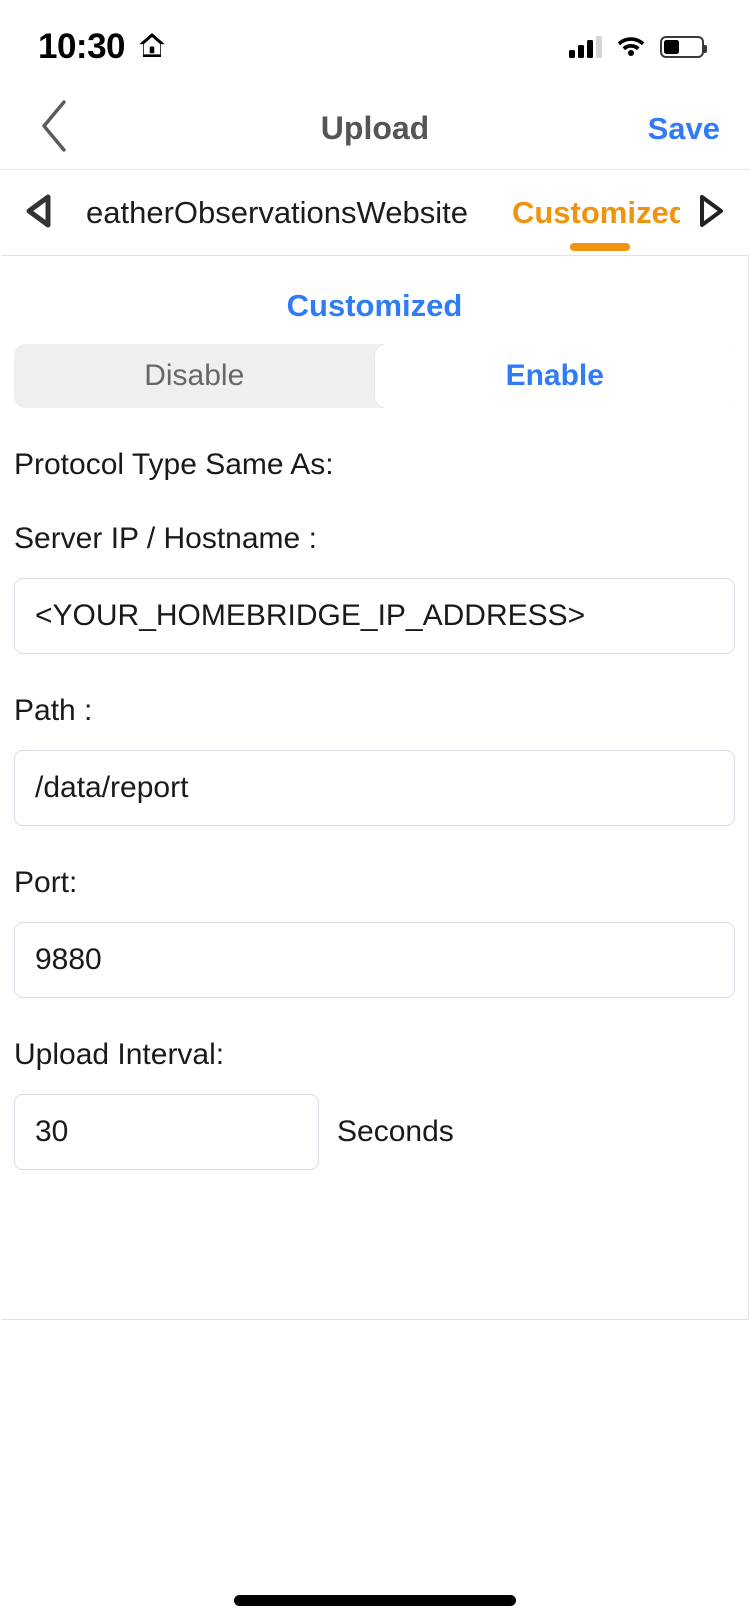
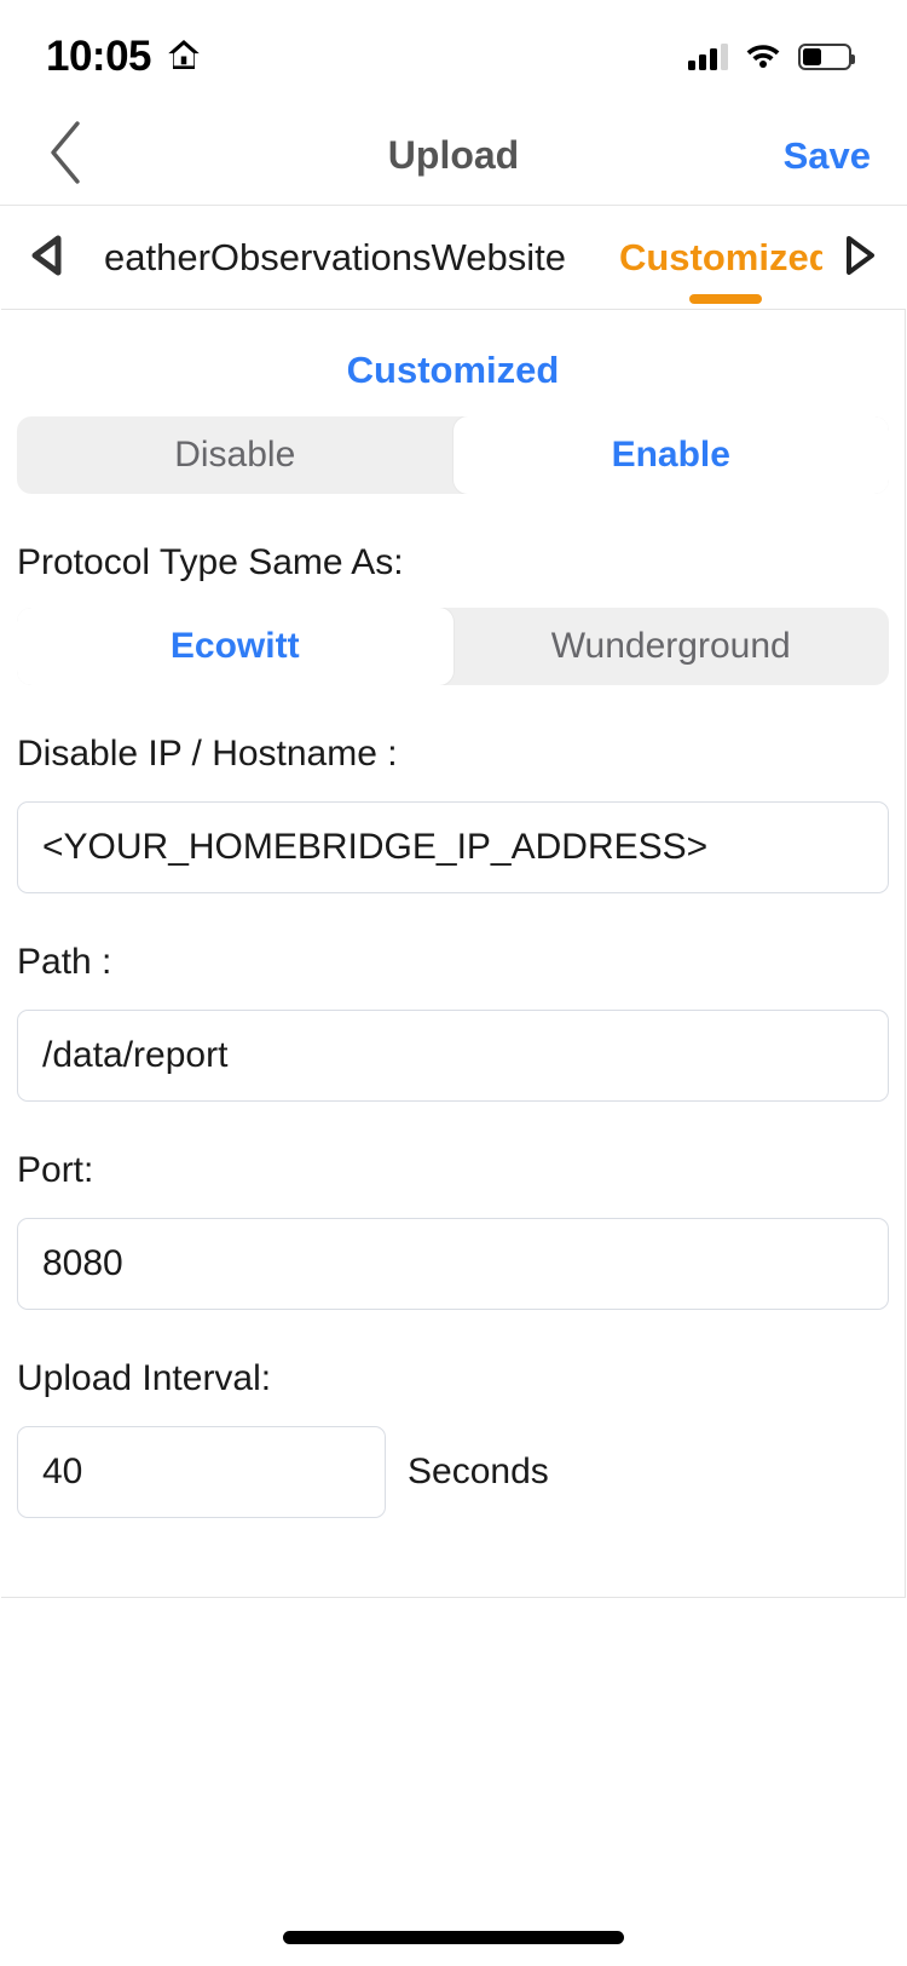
- 10:30
+ 10:05
  Upload
  Save
  eatherObservationsWebsite
  Customized
  Customized
  Disable
  Enable
  Protocol Type Same As:
+ Ecowitt
+ Wunderground
- Server IP / Hostname :
+ Disable IP / Hostname :
  <YOUR_HOMEBRIDGE_IP_ADDRESS>
  Path :
  /data/report
  Port:
- 9880
+ 8080
  Upload Interval:
- 30
+ 40
  Seconds
